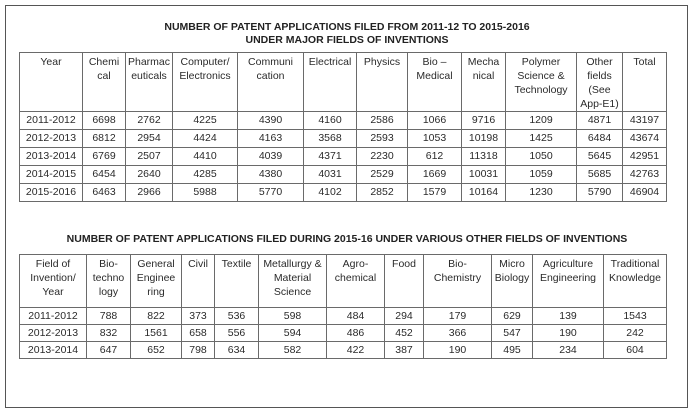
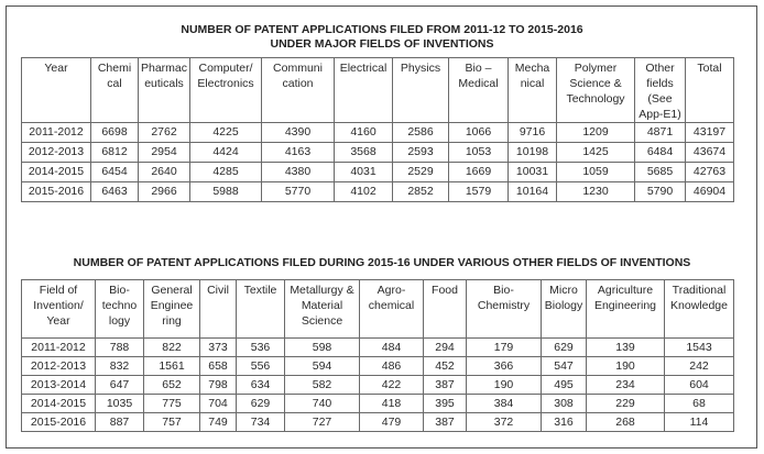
  NUMBER OF PATENT APPLICATIONS FILED FROM 2011-12 TO 2015-2016
  UNDER MAJOR FIELDS OF INVENTIONS
  Year	Chemi cal	Pharmac euticals	Computer/ Electronics	Communi cation	Electrical	Physics	Bio – Medical	Mecha nical	Polymer Science & Technology	Other fields (See App-E1)	Total
  2011-2012	6698	2762	4225	4390	4160	2586	1066	9716	1209	4871	43197
  2012-2013	6812	2954	4424	4163	3568	2593	1053	10198	1425	6484	43674
- 2013-2014	6769	2507	4410	4039	4371	2230	612	11318	1050	5645	42951
  2014-2015	6454	2640	4285	4380	4031	2529	1669	10031	1059	5685	42763
  2015-2016	6463	2966	5988	5770	4102	2852	1579	10164	1230	5790	46904
  NUMBER OF PATENT APPLICATIONS FILED DURING 2015-16 UNDER VARIOUS OTHER FIELDS OF INVENTIONS
  Field of Invention/ Year	Bio- techno logy	General Enginee ring	Civil	Textile	Metallurgy & Material Science	Agro- chemical	Food	Bio- Chemistry	Micro Biology	Agriculture Engineering	Traditional Knowledge
  2011-2012	788	822	373	536	598	484	294	179	629	139	1543
  2012-2013	832	1561	658	556	594	486	452	366	547	190	242
  2013-2014	647	652	798	634	582	422	387	190	495	234	604
+ 2014-2015	1035	775	704	629	740	418	395	384	308	229	68
+ 2015-2016	887	757	749	734	727	479	387	372	316	268	114
